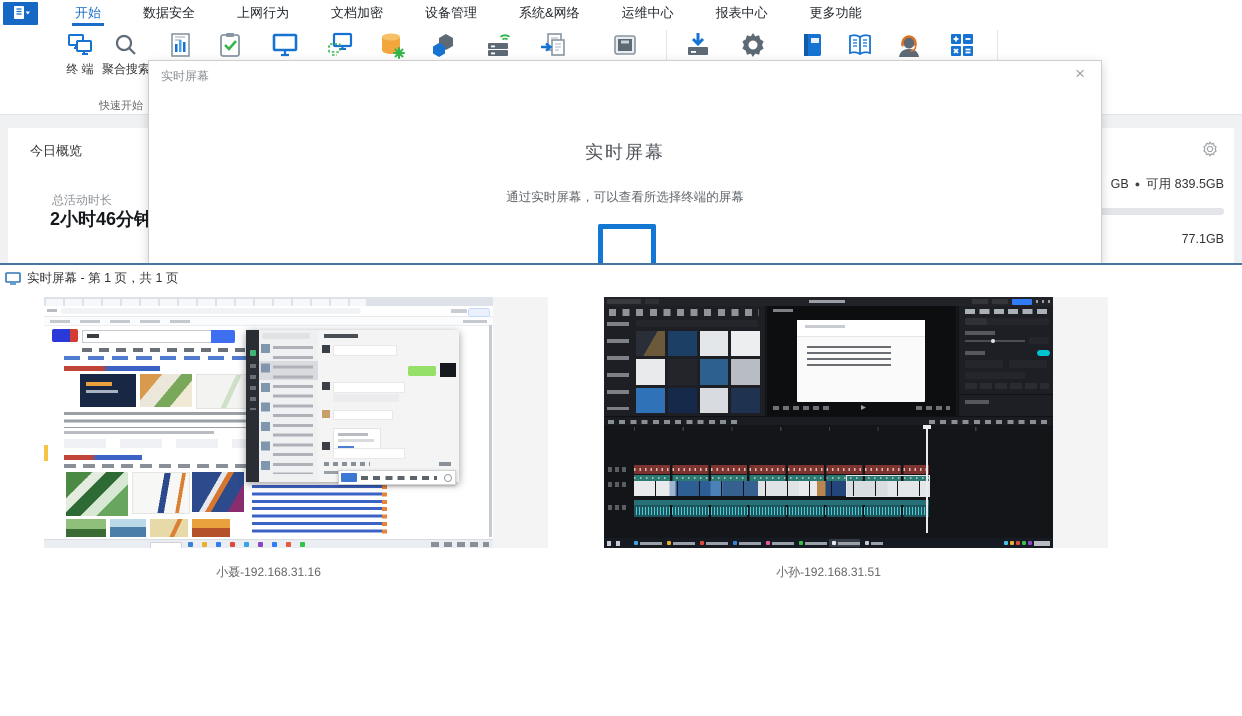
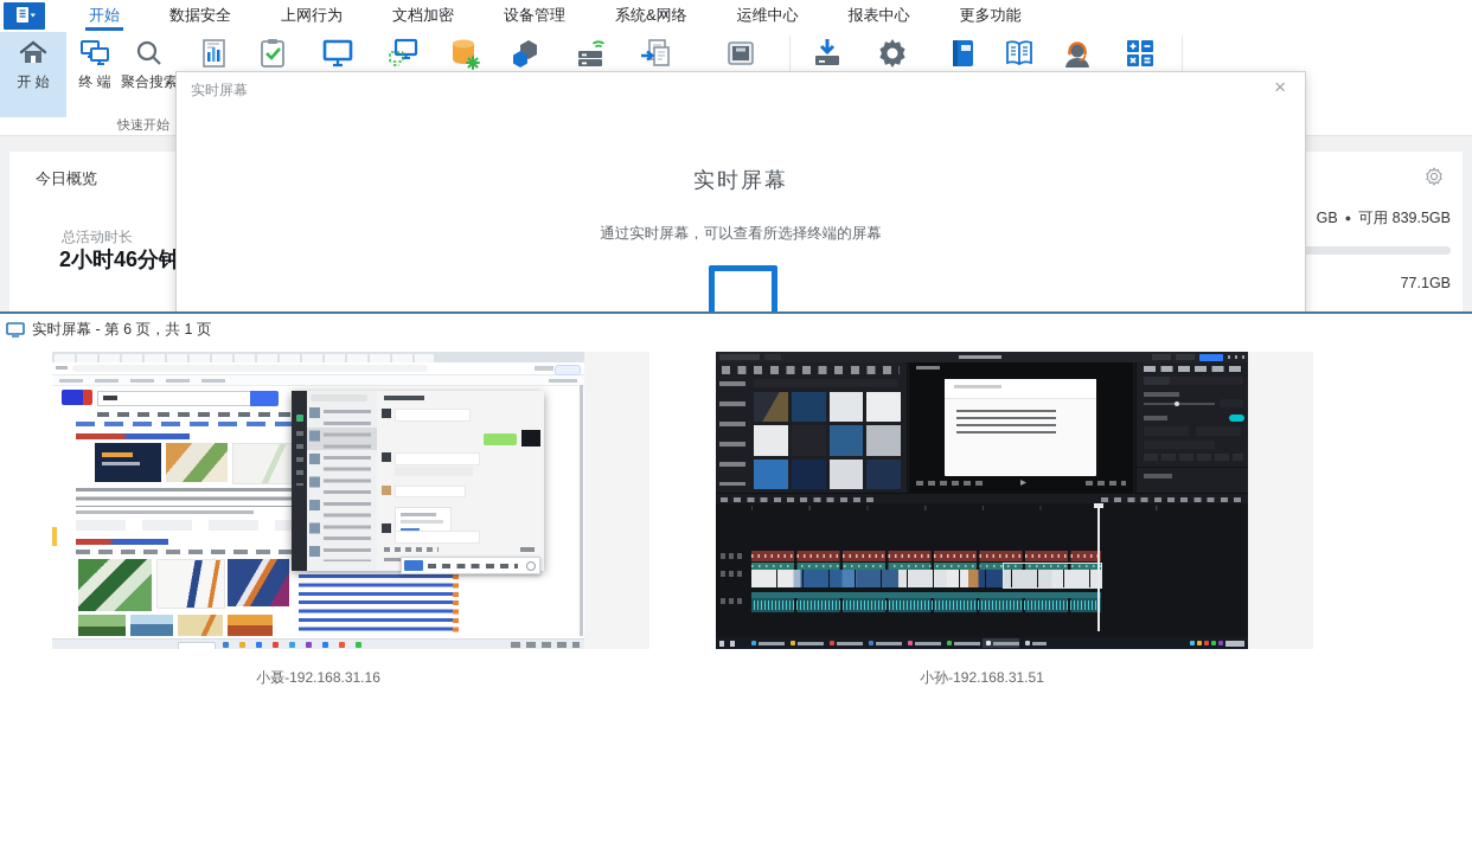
  开始
  数据安全
  上网行为
  文档加密
  设备管理
  系统&网络
  运维中心
  报表中心
  更多功能
+ 开 始
  终 端
  聚合搜索
  快速开始
  今日概览
  总活动时长
  2小时46分钟
  GB ● 可用 839.5GB
  77.1GB
  实时屏幕
  ×
  实时屏幕
  通过实时屏幕，可以查看所选择终端的屏幕
- 实时屏幕 - 第 1 页，共 1 页
+ 实时屏幕 - 第 6 页，共 1 页
  小聂-192.168.31.16
  小孙-192.168.31.51
